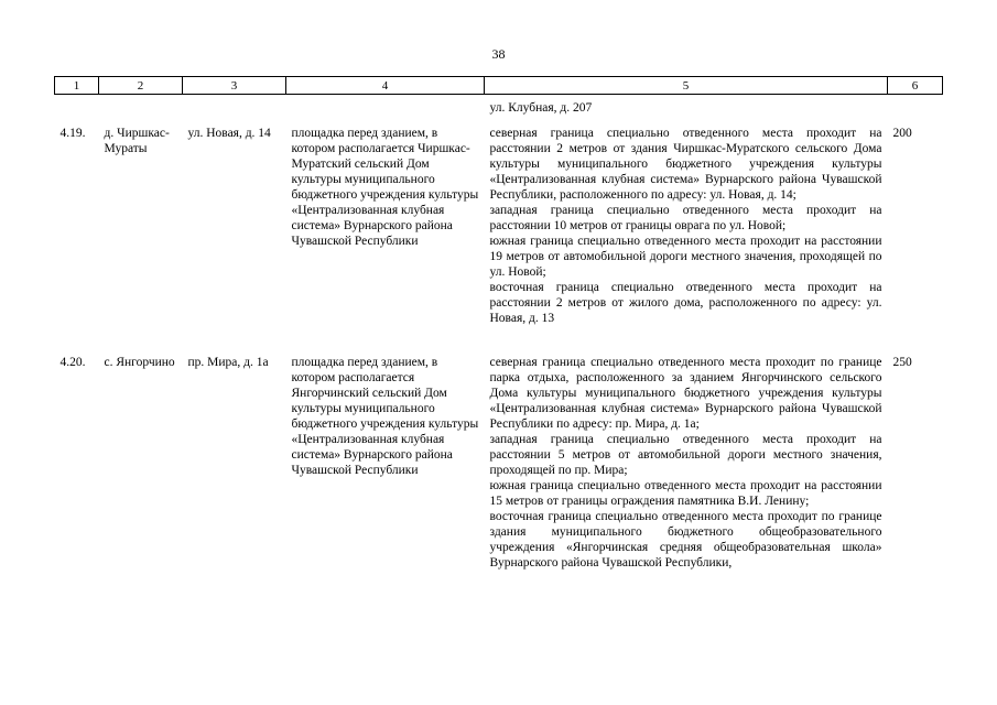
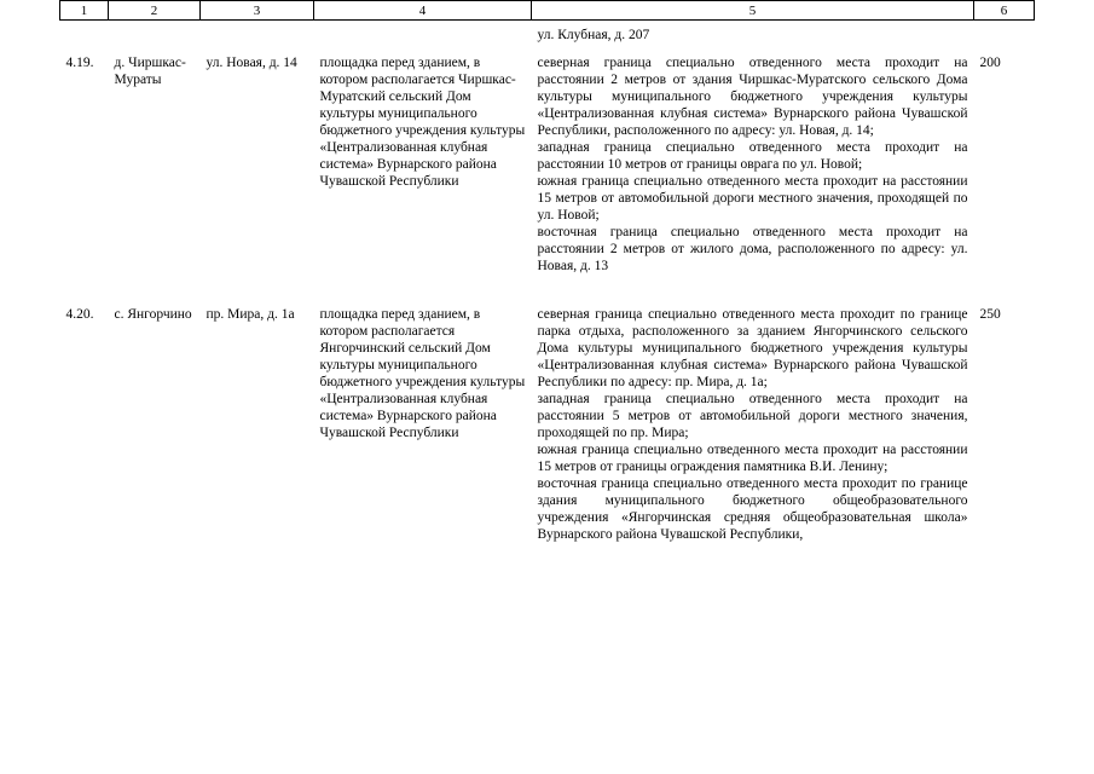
- 38
  1	2	3	4	5	6
  				ул. Клубная, д. 207
- 4.19.	д. Чиршкас-Мураты	ул. Новая, д. 14	площадка перед зданием, в котором располагается Чиршкас-Муратский сельский Дом культуры муниципального бюджетного учреждения культуры «Централизованная клубная система» Вурнарского района Чувашской Республики	северная граница специально отведенного места проходит на расстоянии 2 метров от здания Чиршкас-Муратского сельского Дома культуры муниципального бюджетного учреждения культуры «Централизованная клубная система» Вурнарского района Чувашской Республики, расположенного по адресу: ул. Новая, д. 14; западная граница специально отведенного места проходит на расстоянии 10 метров от границы оврага по ул. Новой; южная граница специально отведенного места проходит на расстоянии 19 метров от автомобильной дороги местного значения, проходящей по ул. Новой; восточная граница специально отведенного места проходит на расстоянии 2 метров от жилого дома, расположенного по адресу: ул. Новая, д. 13	200
+ 4.19.	д. Чиршкас-Мураты	ул. Новая, д. 14	площадка перед зданием, в котором располагается Чиршкас-Муратский сельский Дом культуры муниципального бюджетного учреждения культуры «Централизованная клубная система» Вурнарского района Чувашской Республики	северная граница специально отведенного места проходит на расстоянии 2 метров от здания Чиршкас-Муратского сельского Дома культуры муниципального бюджетного учреждения культуры «Централизованная клубная система» Вурнарского района Чувашской Республики, расположенного по адресу: ул. Новая, д. 14; западная граница специально отведенного места проходит на расстоянии 10 метров от границы оврага по ул. Новой; южная граница специально отведенного места проходит на расстоянии 15 метров от автомобильной дороги местного значения, проходящей по ул. Новой; восточная граница специально отведенного места проходит на расстоянии 2 метров от жилого дома, расположенного по адресу: ул. Новая, д. 13	200
  4.20.	с. Янгорчино	пр. Мира, д. 1а	площадка перед зданием, в котором располагается Янгорчинский сельский Дом культуры муниципального бюджетного учреждения культуры «Централизованная клубная система» Вурнарского района Чувашской Республики	северная граница специально отведенного места проходит по границе парка отдыха, расположенного за зданием Янгорчинского сельского Дома культуры муниципального бюджетного учреждения культуры «Централизованная клубная система» Вурнарского района Чувашской Республики по адресу: пр. Мира, д. 1а; западная граница специально отведенного места проходит на расстоянии 5 метров от автомобильной дороги местного значения, проходящей по пр. Мира; южная граница специально отведенного места проходит на расстоянии 15 метров от границы ограждения памятника В.И. Ленину; восточная граница специально отведенного места проходит по границе здания муниципального бюджетного общеобразовательного учреждения «Янгорчинская средняя общеобразовательная школа» Вурнарского района Чувашской Республики,	250
